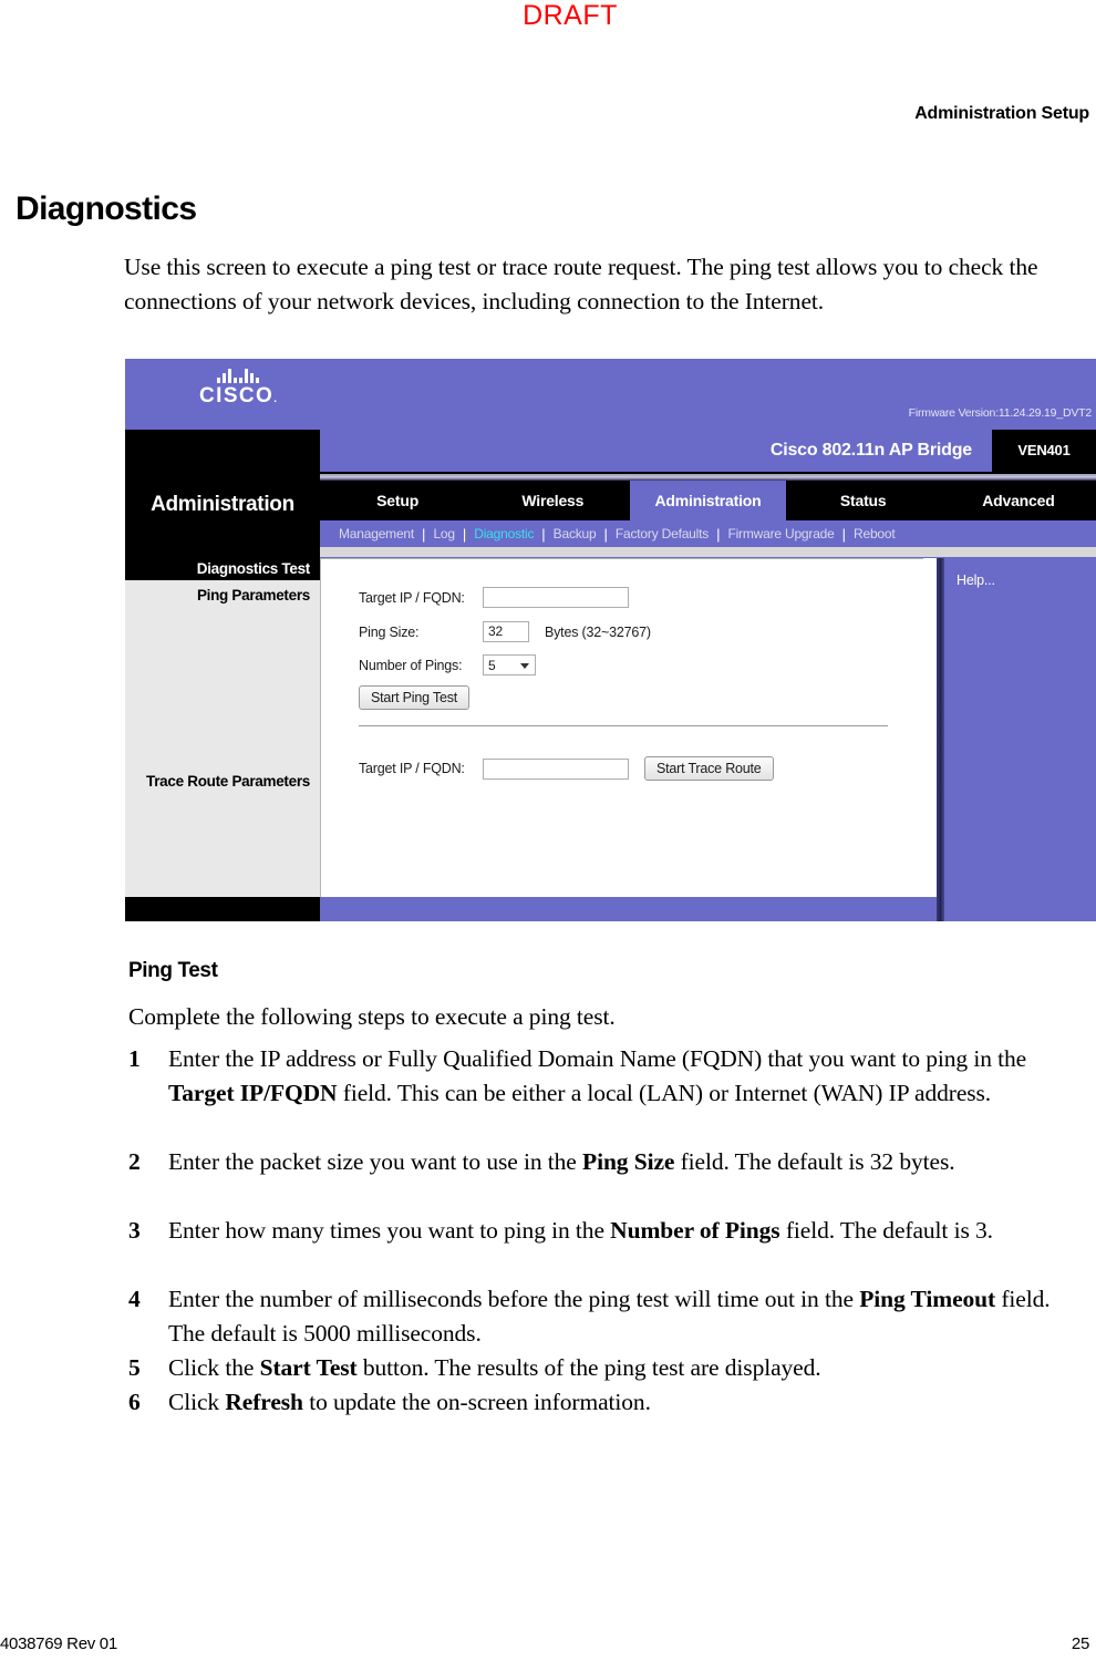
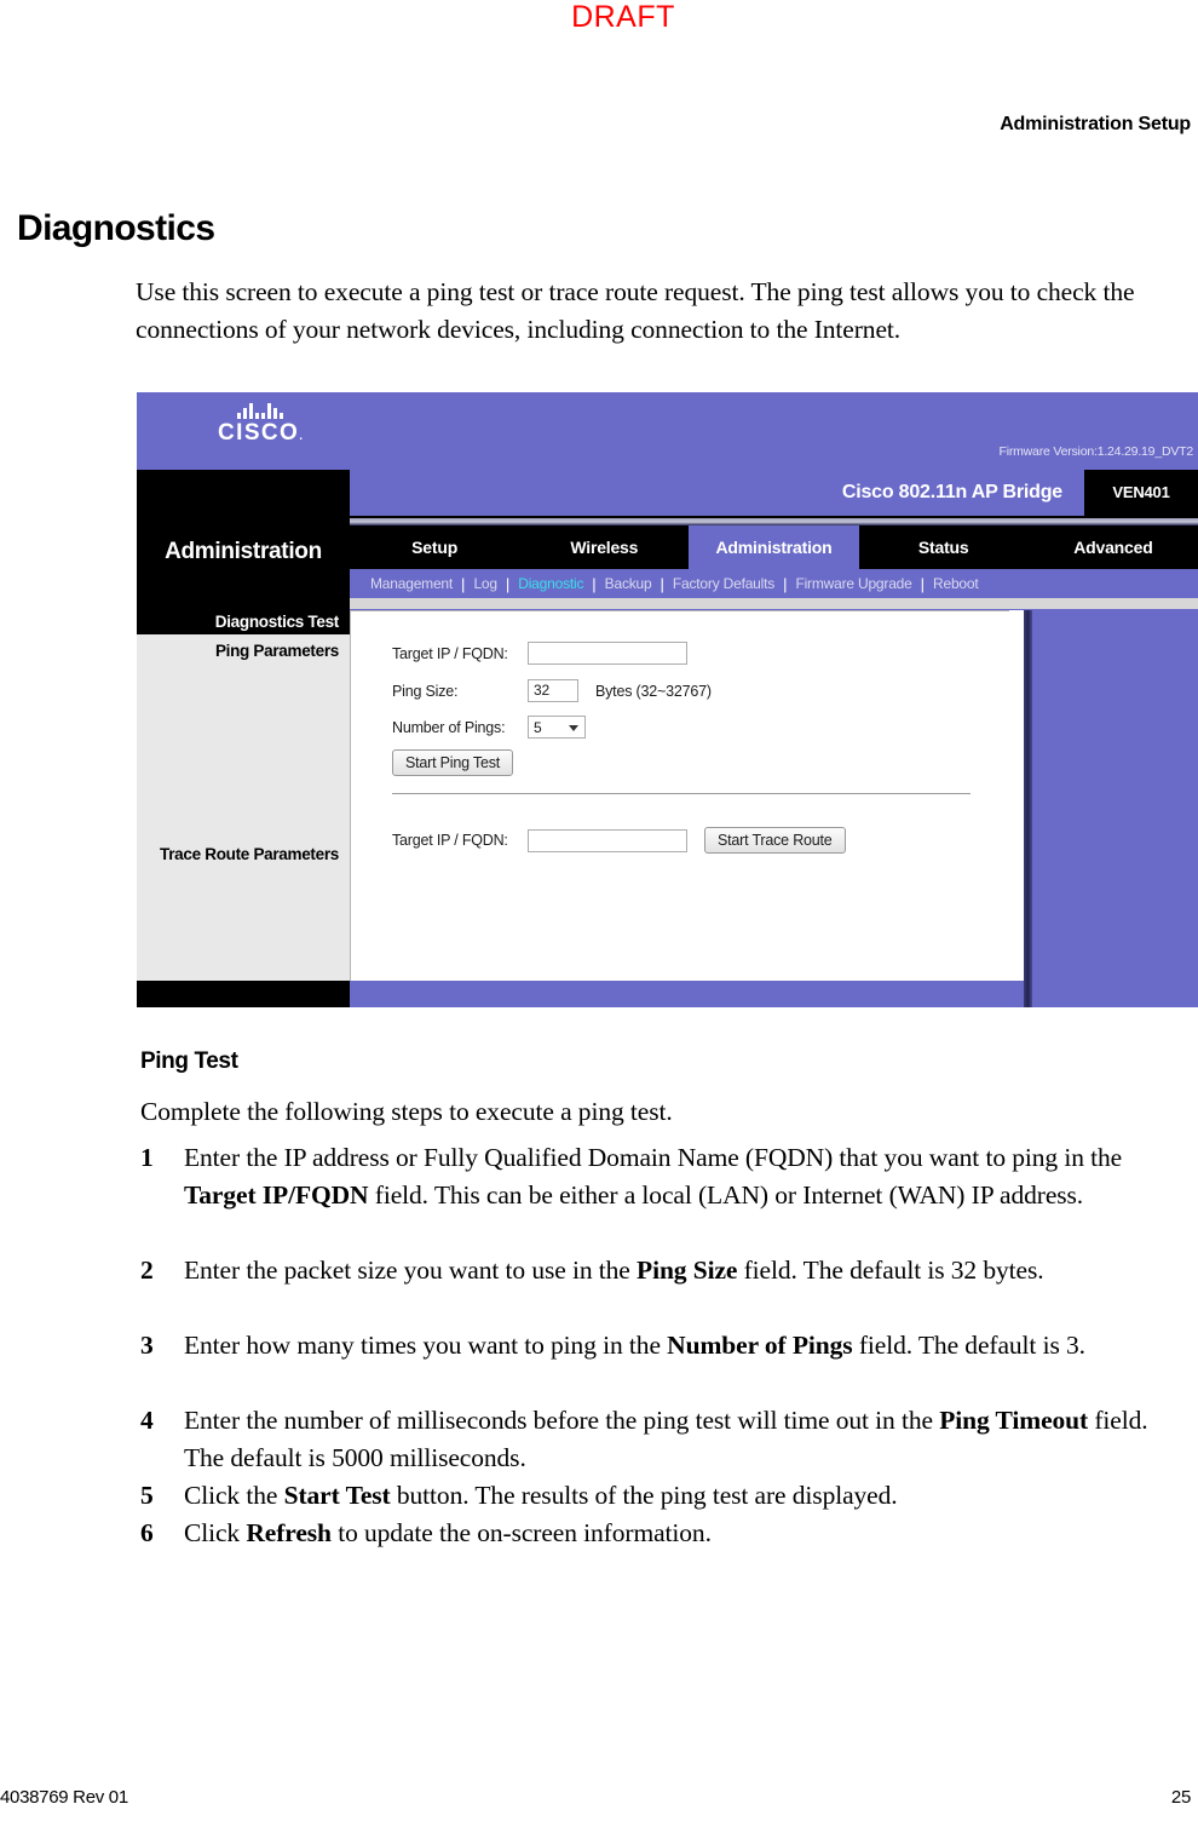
  DRAFT
  Administration Setup
  Diagnostics
  Use this screen to execute a ping test or trace route request. The ping test allows you to check the connections of your network devices, including connection to the Internet.
  CISCO.
- Firmware Version:11.24.29.19_DVT2
+ Firmware Version:1.24.29.19_DVT2
  Administration
  Cisco 802.11n AP Bridge
  VEN401
  Setup
  Wireless
  Administration
  Status
  Advanced
  Management
  |
  Log
  |
  Diagnostic
  |
  Backup
  |
  Factory Defaults
  |
  Firmware Upgrade
  |
  Reboot
  Diagnostics Test
  Ping Parameters
  Trace Route Parameters
  Target IP / FQDN:
  Ping Size:
  32
  Bytes (32~32767)
  Number of Pings:
  5
  Start Ping Test
  Target IP / FQDN:
  Start Trace Route
- Help...
  Ping Test
  Complete the following steps to execute a ping test.
  1
  Enter the IP address or Fully Qualified Domain Name (FQDN) that you want to ping in the Target IP/FQDN field. This can be either a local (LAN) or Internet (WAN) IP address.
  2
  Enter the packet size you want to use in the Ping Size field. The default is 32 bytes.
  3
  Enter how many times you want to ping in the Number of Pings field. The default is 3.
  4
  Enter the number of milliseconds before the ping test will time out in the Ping Timeout field. The default is 5000 milliseconds.
  5
  Click the Start Test button. The results of the ping test are displayed.
  6
  Click Refresh to update the on-screen information.
  4038769 Rev 01
  25
